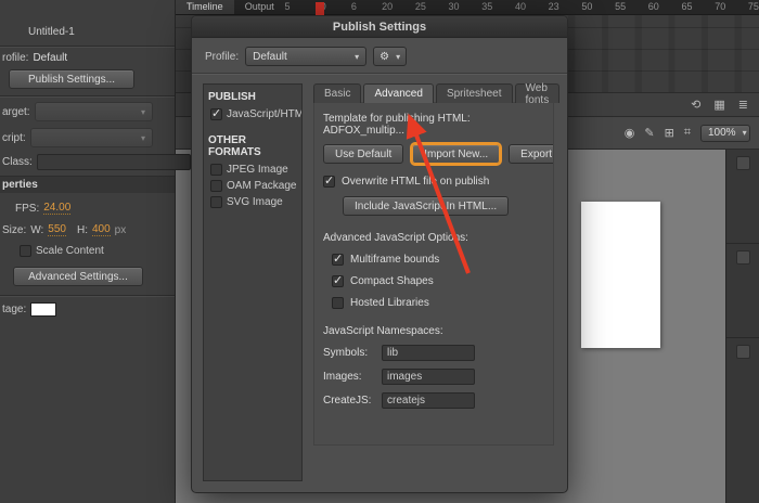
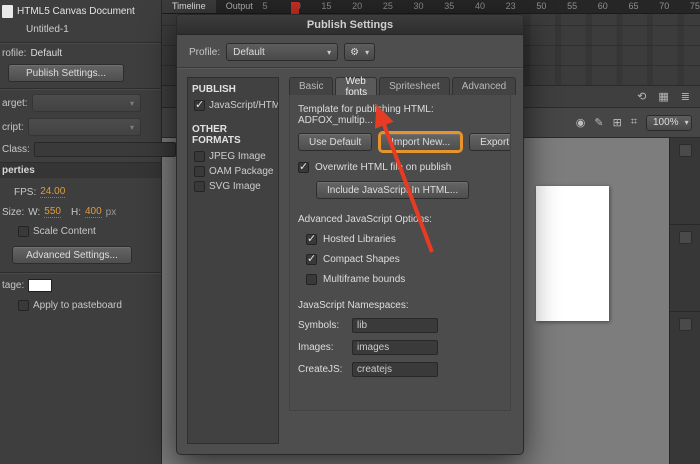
  Timeline
  Output
  5
- 6
+ 15
  20
  25
  30
  35
  40
  23
  50
  55
  60
  65
  70
  75
  ⟲
  ▦
  ≣
  ◉
  ✎
  ⊞
  ⌗
  100%
  ▾
+ HTML5 Canvas Document
  Untitled-1
  rofile:
  Default
  Publish Settings...
  arget:
  ▾
  cript:
  ▾
  Class:
  perties
  FPS:
  24.00
  Size:
  W:
  550
  H:
  400
  px
  Scale Content
  Advanced Settings...
  tage:
+ Apply to pasteboard
  Publish Settings
  Profile:
  Default
  ▾
  ⚙
  ▾
  PUBLISH
  JavaScript/HTM
  OTHER FORMATS
  JPEG Image
  OAM Package
  SVG Image
  Basic
- Advanced
+ Web fonts
  Spritesheet
- Web fonts
+ Advanced
  Template for publishing HTML: ADFOX_multip...
  Use Default
  mport New...
  Export
  Overwrite HTML fil on publish
  Include JavaScrip In HTML...
  Advanced JavaScript Optios:
- Multiframe bounds
+ Hosted Libraries
  Compact Shapes
- Hosted Libraries
+ Multiframe bounds
  JavaScript Namespaces:
  Symbols:
  lib
  Images:
  images
  CreateJS:
  createjs
